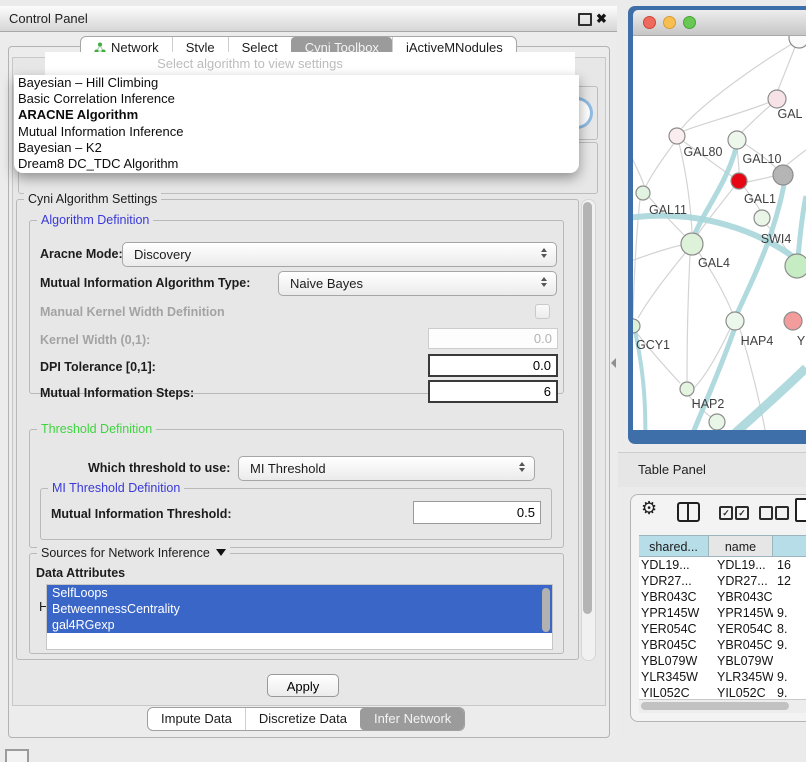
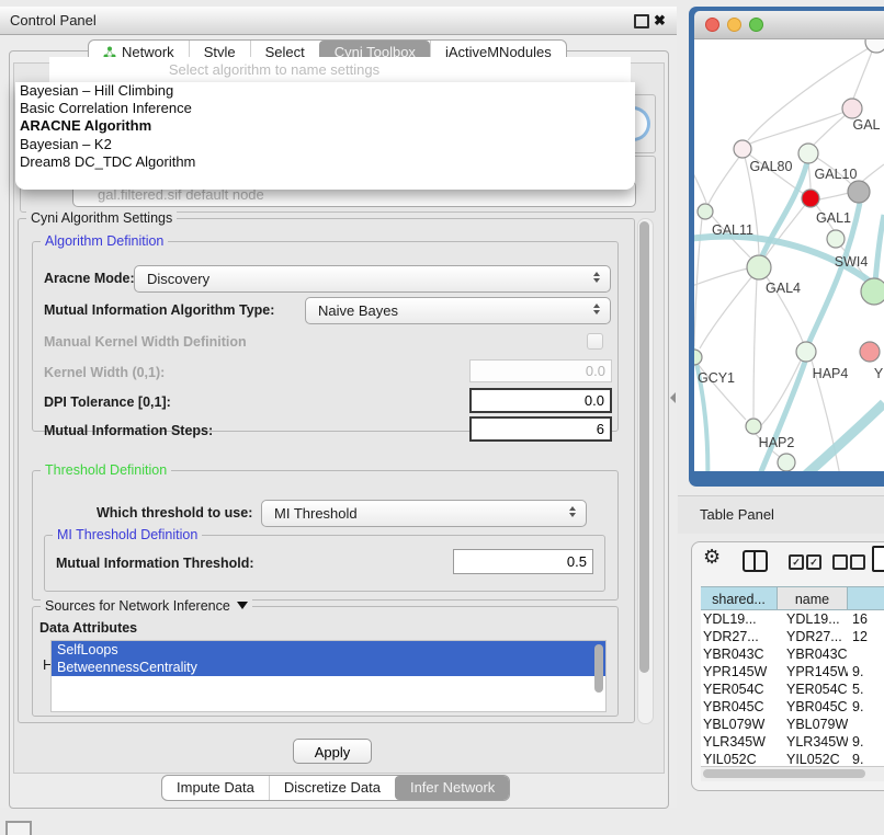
  Control Panel
  ✖
  Network
  Style
  Select
  Cyni Toolbox
  jActiveMNodules
+ gal.filtered.sif default node
- Select algorithm to view settings
+ Select algorithm to name settings
  Bayesian – Hill Climbing
  Basic Correlation Inference
  ARACNE Algorithm
- Mutual Information Inference
  Bayesian – K2
  Dream8 DC_TDC Algorithm
  Cyni Algorithm Settings
  Algorithm Definition
  Aracne Mode:
  Discovery
  Mutual Information Algorithm Type:
  Naive Bayes
  Manual Kernel Width Definition
  Kernel Width (0,1):
  0.0
  DPI Tolerance [0,1]:
  0.0
  Mutual Information Steps:
  6
  Threshold Definition
  Which threshold to use:
  MI Threshold
  MI Threshold Definition
  Mutual Information Threshold:
  0.5
  Sources for Network Inference
  Data Attributes
  SelfLoops
  BetweennessCentrality
- gal4RGexp
  Apply
  Impute Data
  Discretize Data
  Infer Network
  GAL
  GAL80
  GAL10
  GAL1
  GAL11
  GAL4
  SWI4
  GCY1
  HAP4
  Y
  HAP2
  Table Panel
  ⚙
  ✓
  ✓
  shared...
  name
  YDL19...
  YDL19...
  16
  YDR27...
  YDR27...
  12
  YBR043C
  YBR043C
  YPR145W
  YPR145W
  9.
  YER054C
  YER054C
- 8.
+ 5.
  YBR045C
  YBR045C
  9.
  YBL079W
  YBL079W
  YLR345W
  YLR345W
  9.
  YIL052C
  YIL052C
  9.
